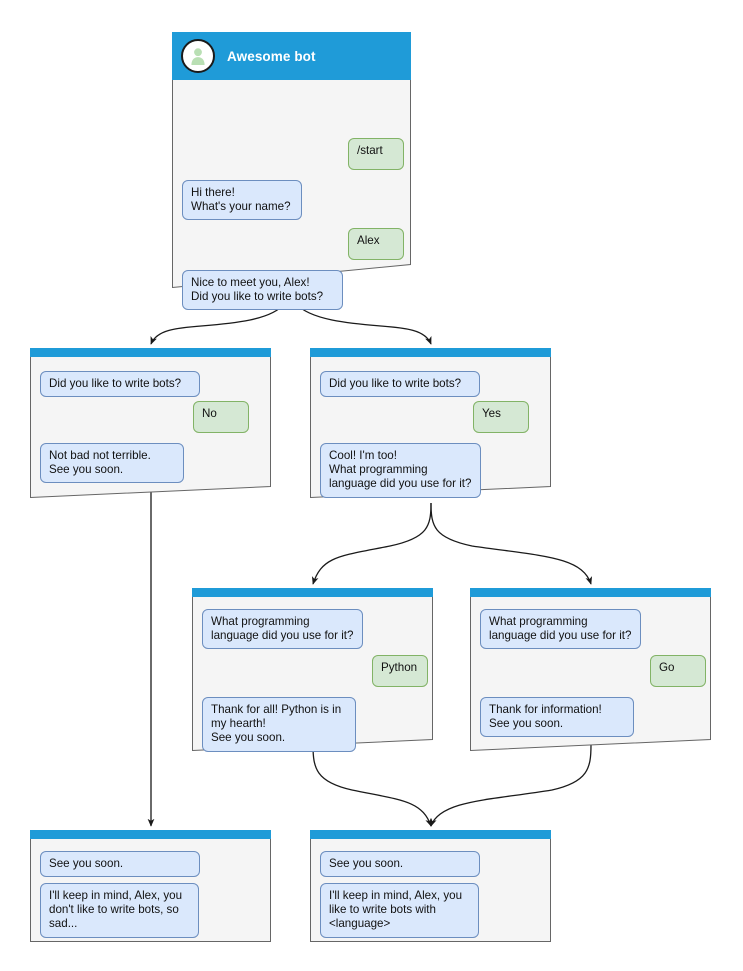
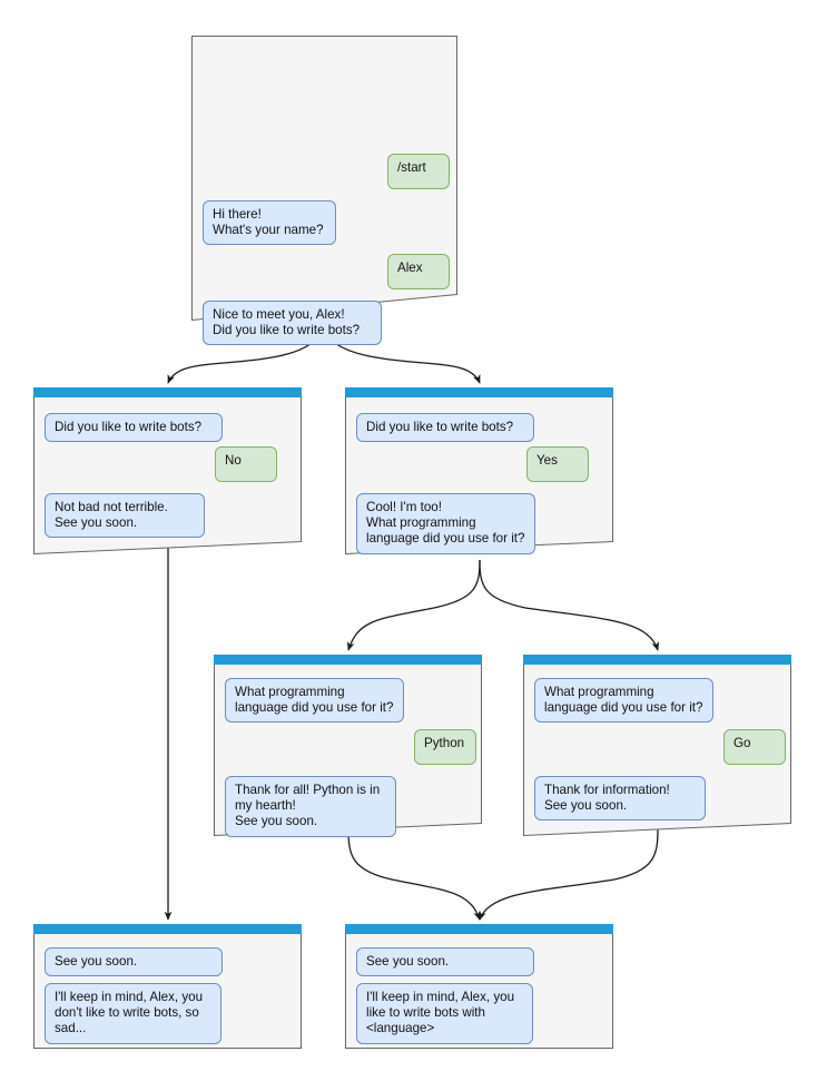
- Awesome bot
  /start
  Hi there!
  What's your name?
  Alex
  Nice to meet you, Alex!
  Did you like to write bots?
  Did you like to write bots?
  No
  Not bad not terrible.
  See you soon.
  Did you like to write bots?
  Yes
  Cool! I'm too!
  What programming
  language did you use for it?
  What programming
  language did you use for it?
  Python
  Thank for all! Python is in
  my hearth!
  See you soon.
  What programming
  language did you use for it?
  Go
  Thank for information!
  See you soon.
  See you soon.
  I'll keep in mind, Alex, you
  don't like to write bots, so
  sad...
  See you soon.
  I'll keep in mind, Alex, you
  like to write bots with
  <language>
